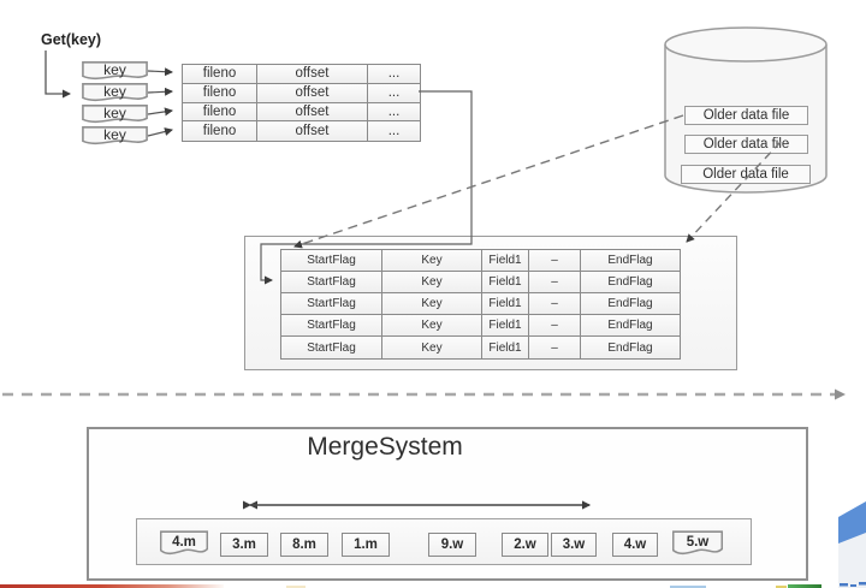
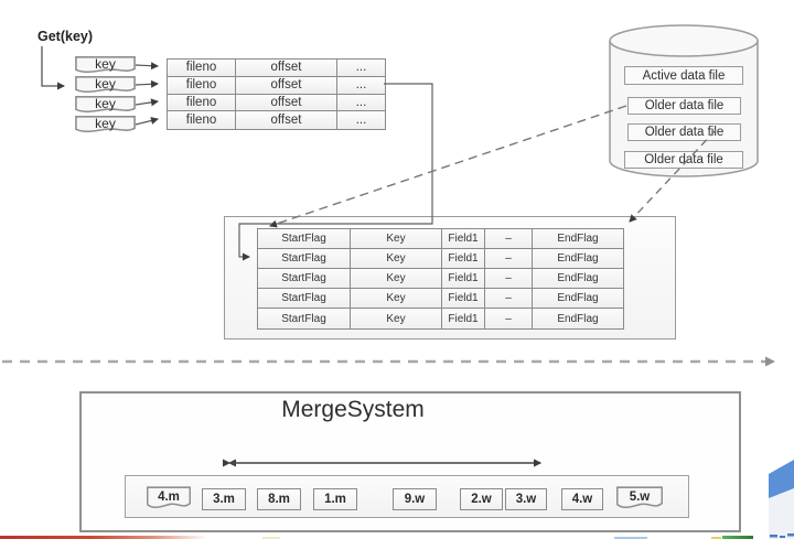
  Get(key)
  key
  key
  key
  key
  fileno
  offset
  ...
  fileno
  offset
  ...
  fileno
  offset
  ...
  fileno
  offset
  ...
+ Active data file
  Older data file
  Older data file
  Older data file
  StartFlag
  Key
  Field1
  –
  EndFlag
  StartFlag
  Key
  Field1
  –
  EndFlag
  StartFlag
  Key
  Field1
  –
  EndFlag
  StartFlag
  Key
  Field1
  –
  EndFlag
  StartFlag
  Key
  Field1
  –
  EndFlag
  MergeSystem
  4.m
  3.m
  8.m
  1.m
  9.w
  2.w
  3.w
  4.w
  5.w
